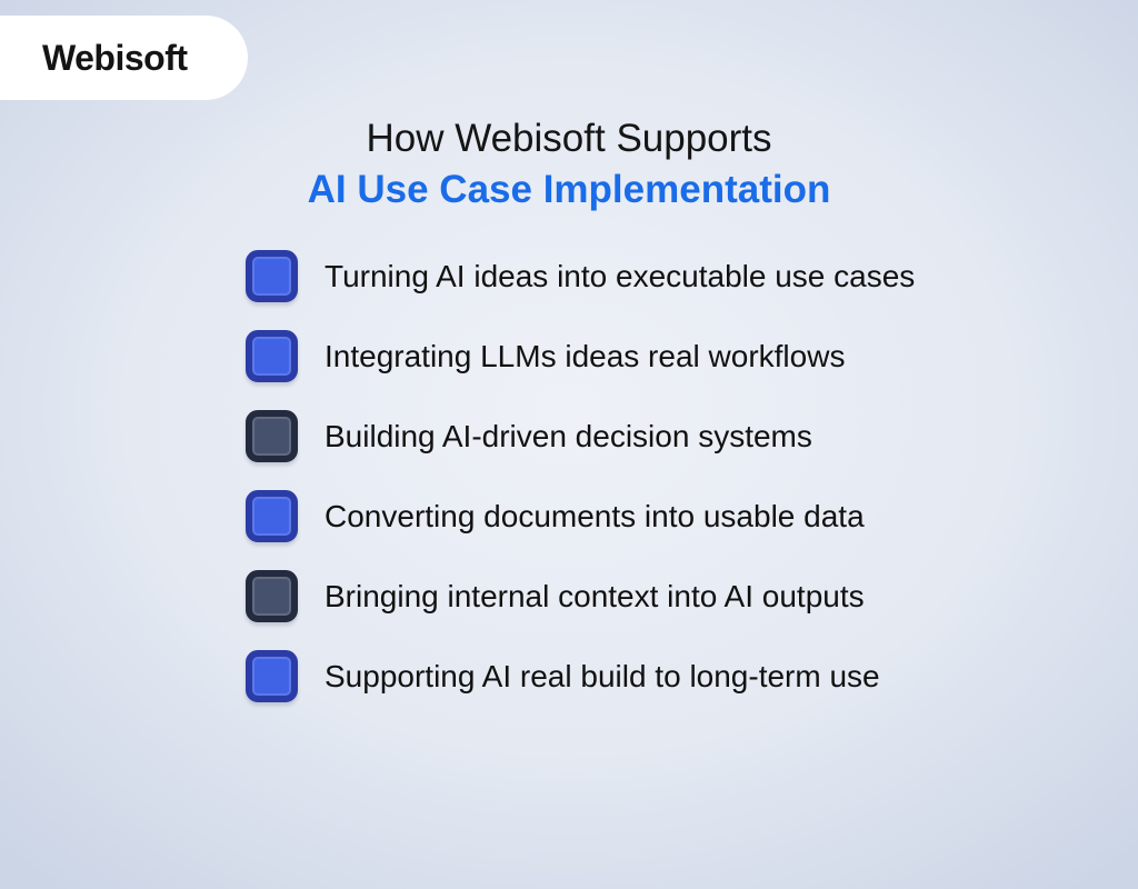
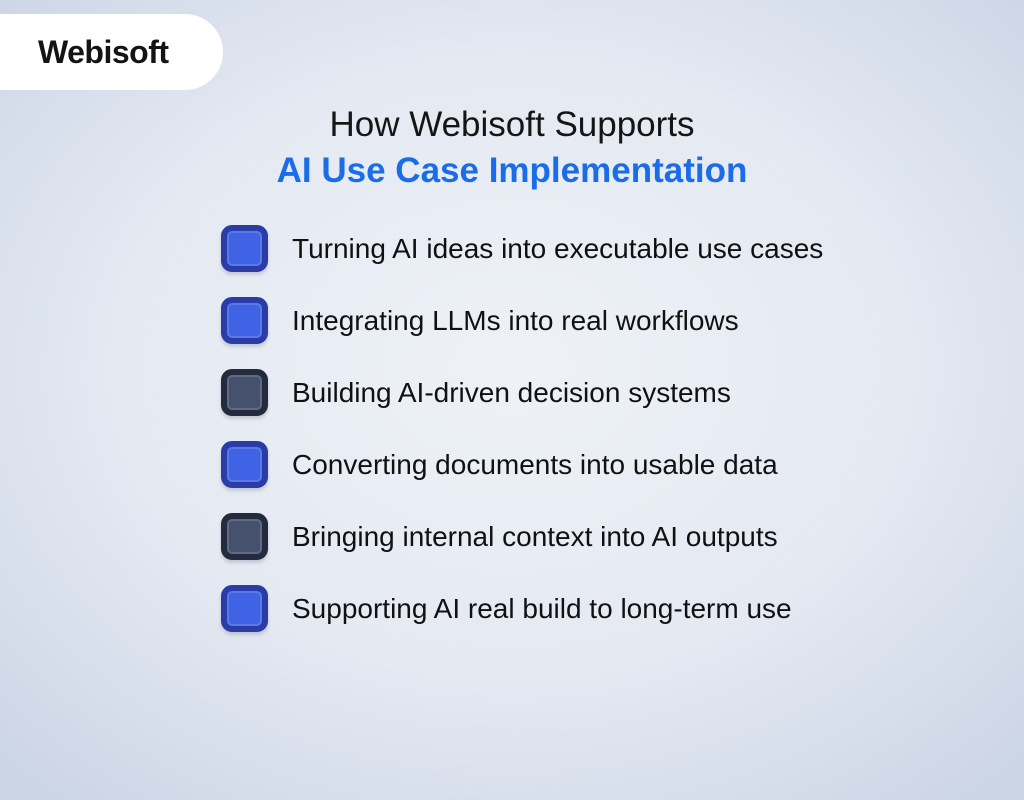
  Webisoft
  How Webisoft Supports
  AI Use Case Implementation
  Turning AI ideas into executable use cases
- Integrating LLMs ideas real workflows
+ Integrating LLMs into real workflows
  Building AI-driven decision systems
  Converting documents into usable data
  Bringing internal context into AI outputs
  Supporting AI real build to long-term use
